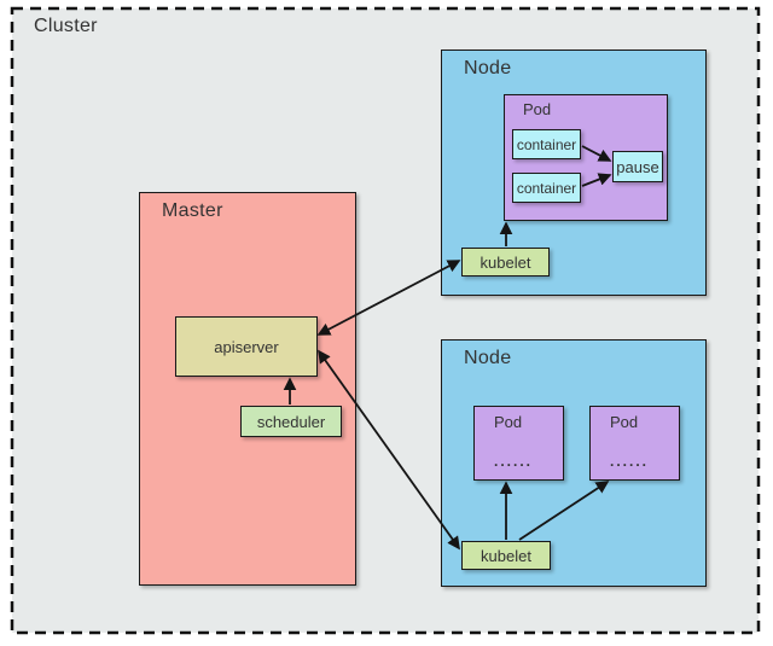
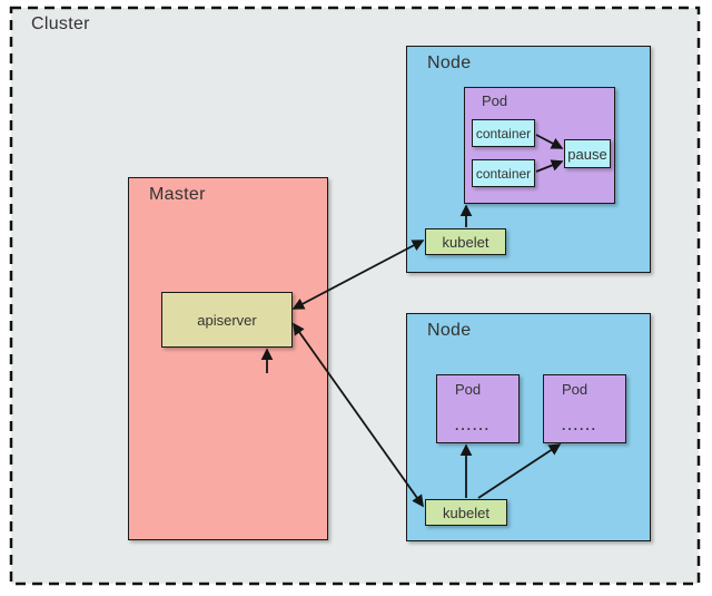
  Cluster
  Master
  apiserver
- scheduler
  Node
  Pod
  container
  container
  pause
  kubelet
  Node
  Pod
  ......
  Pod
  ......
  kubelet
